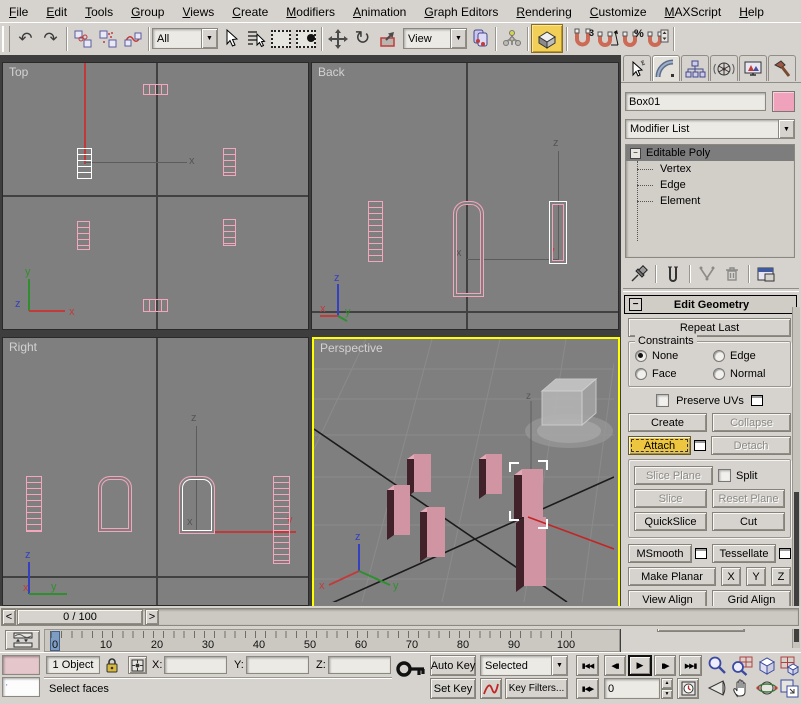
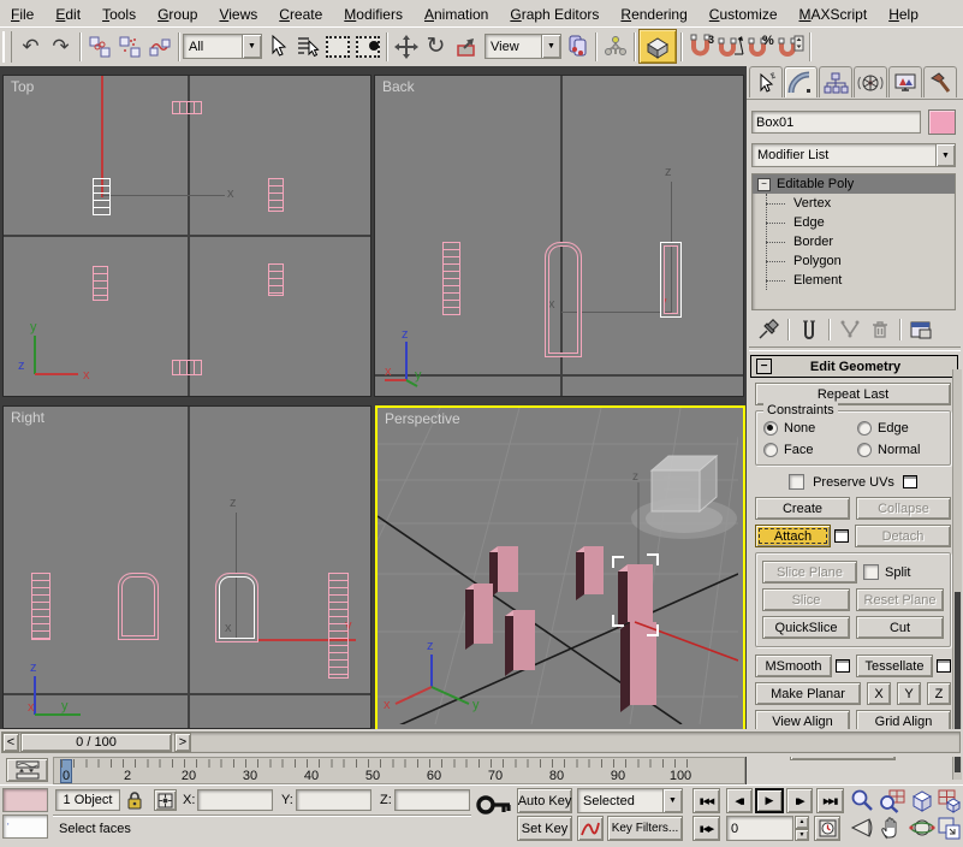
  File
  Edit
  Tools
  Group
  Views
  Create
  Modifiers
  Animation
  Graph Editors
  Rendering
  Customize
  MAXScript
  Help
  ↶
  ↷
  All
  ↻
  View
  3
  %
  Top
  x
  y
  x
  z
  Back
  z
  x
  y
  z
  x
  y
  Right
  z
  x
  z
  x
  y
  Perspective
  z
  z
  x
  y
  Box01
  Modifier List
  −
  Editable Poly
  Vertex
  Edge
+ Border
+ Polygon
  Element
  −
  Edit Geometry
  Repeat Last
  Constraints
  None
  Edge
  Face
  Normal
  Preserve UVs
  Create
  Collapse
  Attach
  Detach
  Slice Plane
  Split
  Slice
  Reset Plane
  QuickSlice
  Cut
  MSmooth
  Tessellate
  Make Planar
  X
  Y
  Z
  View Align
  Grid Align
  <
  0 / 100
  >
  0
- 10
+ 2
  20
  30
  40
  50
  60
  70
  80
  90
  100
  '
  1 Object
  X:
  Y:
  Z:
  Select faces
  Auto Key
  Set Key
  Selected
  Key Filters...
  ▶
  0
